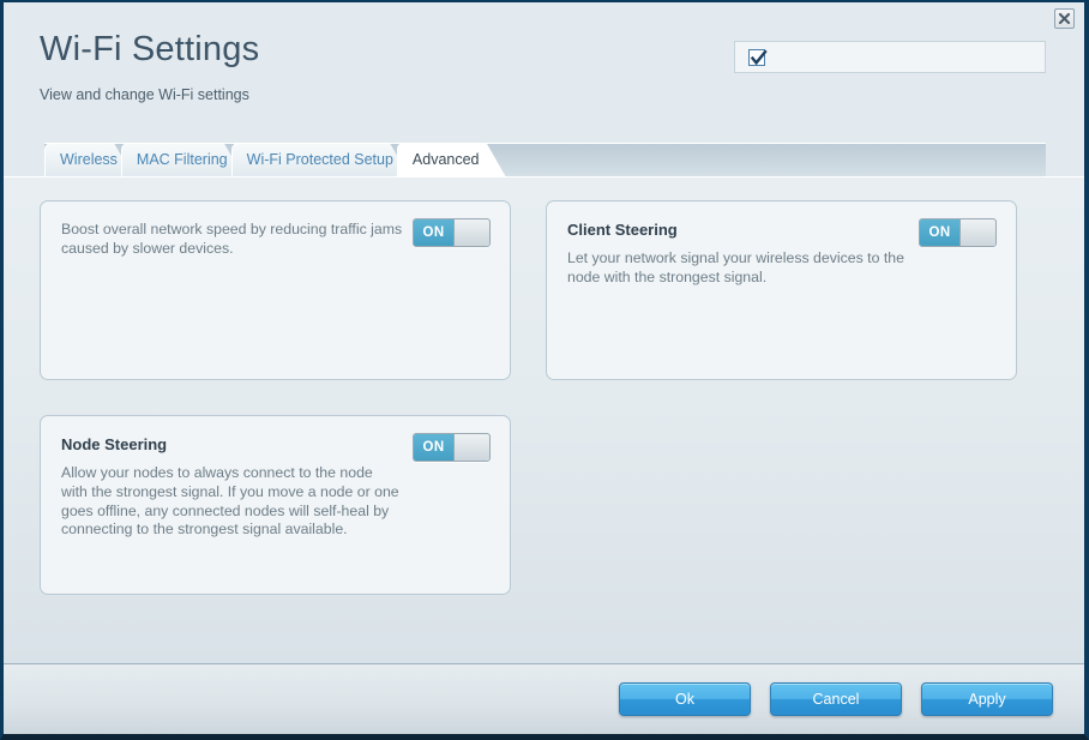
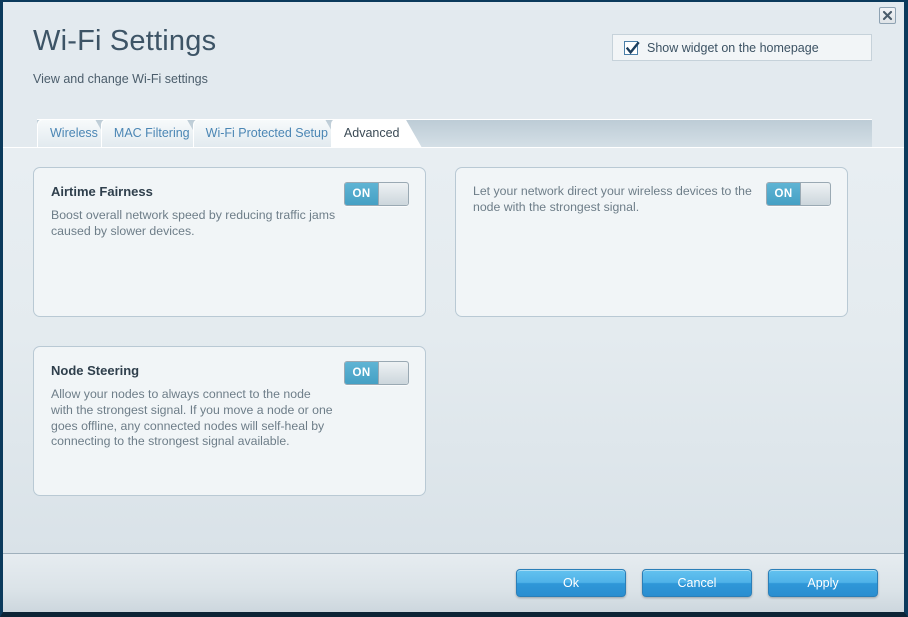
  Wi-Fi Settings
  View and change Wi-Fi settings
+ Show widget on the homepage
  Wireless
  MAC Filtering
  Wi-Fi Protected Setup
  Advanced
+ Airtime Fairness
  Boost overall network speed by reducing traffic jams caused by slower devices.
  ON
- Client Steering
- Let your network signal your wireless devices to the node with the strongest signal.
+ Let your network direct your wireless devices to the node with the strongest signal.
  ON
  Node Steering
  Allow your nodes to always connect to the node with the strongest signal. If you move a node or one goes offline, any connected nodes will self-heal by connecting to the strongest signal available.
  ON
  Ok
  Cancel
  Apply
